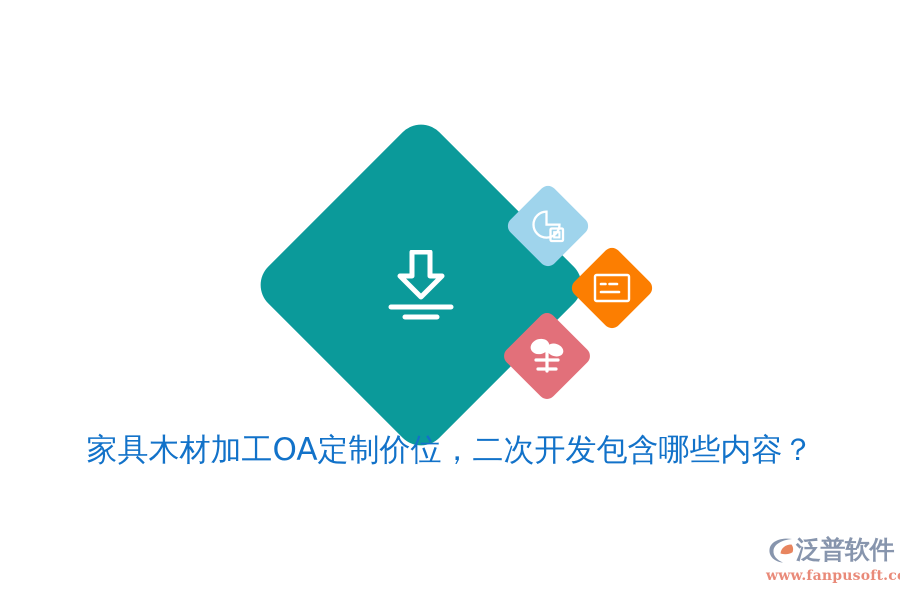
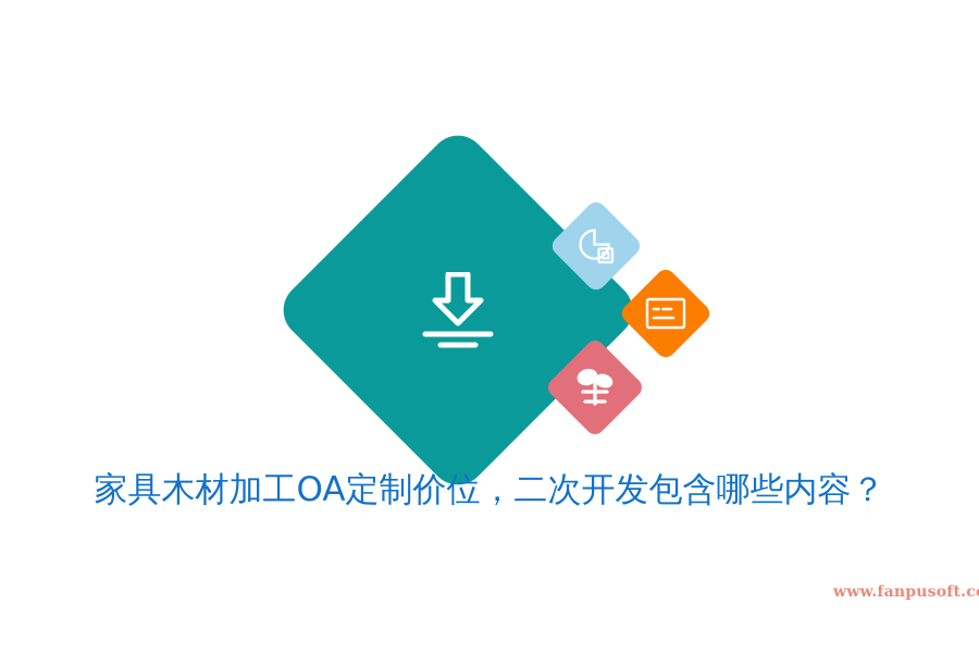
  家具木材加工OA定制价位，二次开发包含哪些内容？
- 泛普软件
  www.fanpusoft.c
